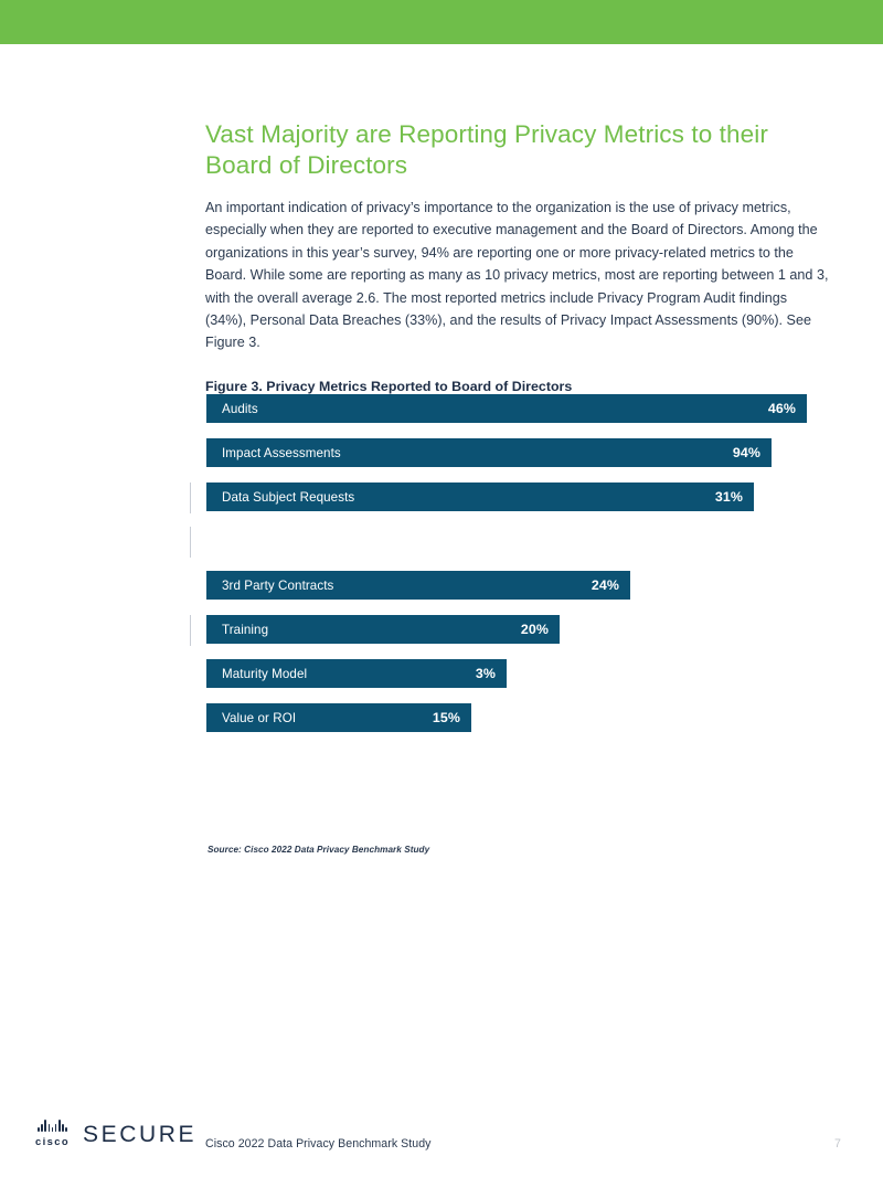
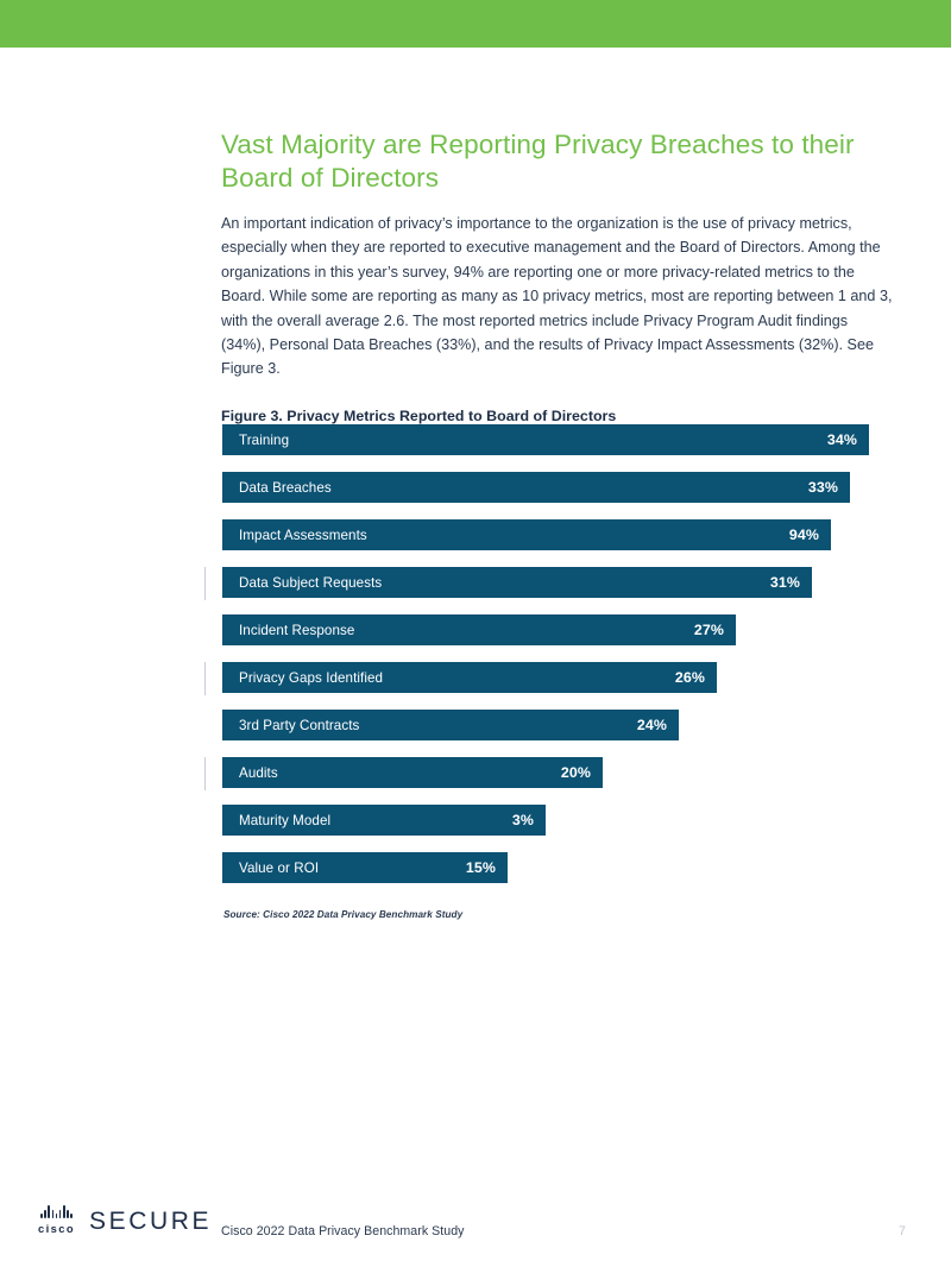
- Vast Majority are Reporting Privacy Metrics to their Board of Directors
+ Vast Majority are Reporting Privacy Breaches to their Board of Directors
- An important indication of privacy’s importance to the organization is the use of privacy metrics, especially when they are reported to executive management and the Board of Directors. Among the organizations in this year’s survey, 94% are reporting one or more privacy-related metrics to the Board. While some are reporting as many as 10 privacy metrics, most are reporting between 1 and 3, with the overall average 2.6. The most reported metrics include Privacy Program Audit findings (34%), Personal Data Breaches (33%), and the results of Privacy Impact Assessments (90%). See Figure 3.
+ An important indication of privacy’s importance to the organization is the use of privacy metrics, especially when they are reported to executive management and the Board of Directors. Among the organizations in this year’s survey, 94% are reporting one or more privacy-related metrics to the Board. While some are reporting as many as 10 privacy metrics, most are reporting between 1 and 3, with the overall average 2.6. The most reported metrics include Privacy Program Audit findings (34%), Personal Data Breaches (33%), and the results of Privacy Impact Assessments (32%). See Figure 3.
  Figure 3. Privacy Metrics Reported to Board of Directors
- Audits
+ Training
- 46%
+ 34%
+ Data Breaches
+ 33%
  Impact Assessments
  94%
  Data Subject Requests
  31%
+ Incident Response
+ 27%
+ Privacy Gaps Identified
+ 26%
  3rd Party Contracts
  24%
- Training
+ Audits
  20%
  Maturity Model
  3%
  Value or ROI
  15%
  Source: Cisco 2022 Data Privacy Benchmark Study
  cisco
  SECURE
  Cisco 2022 Data Privacy Benchmark Study
  7
